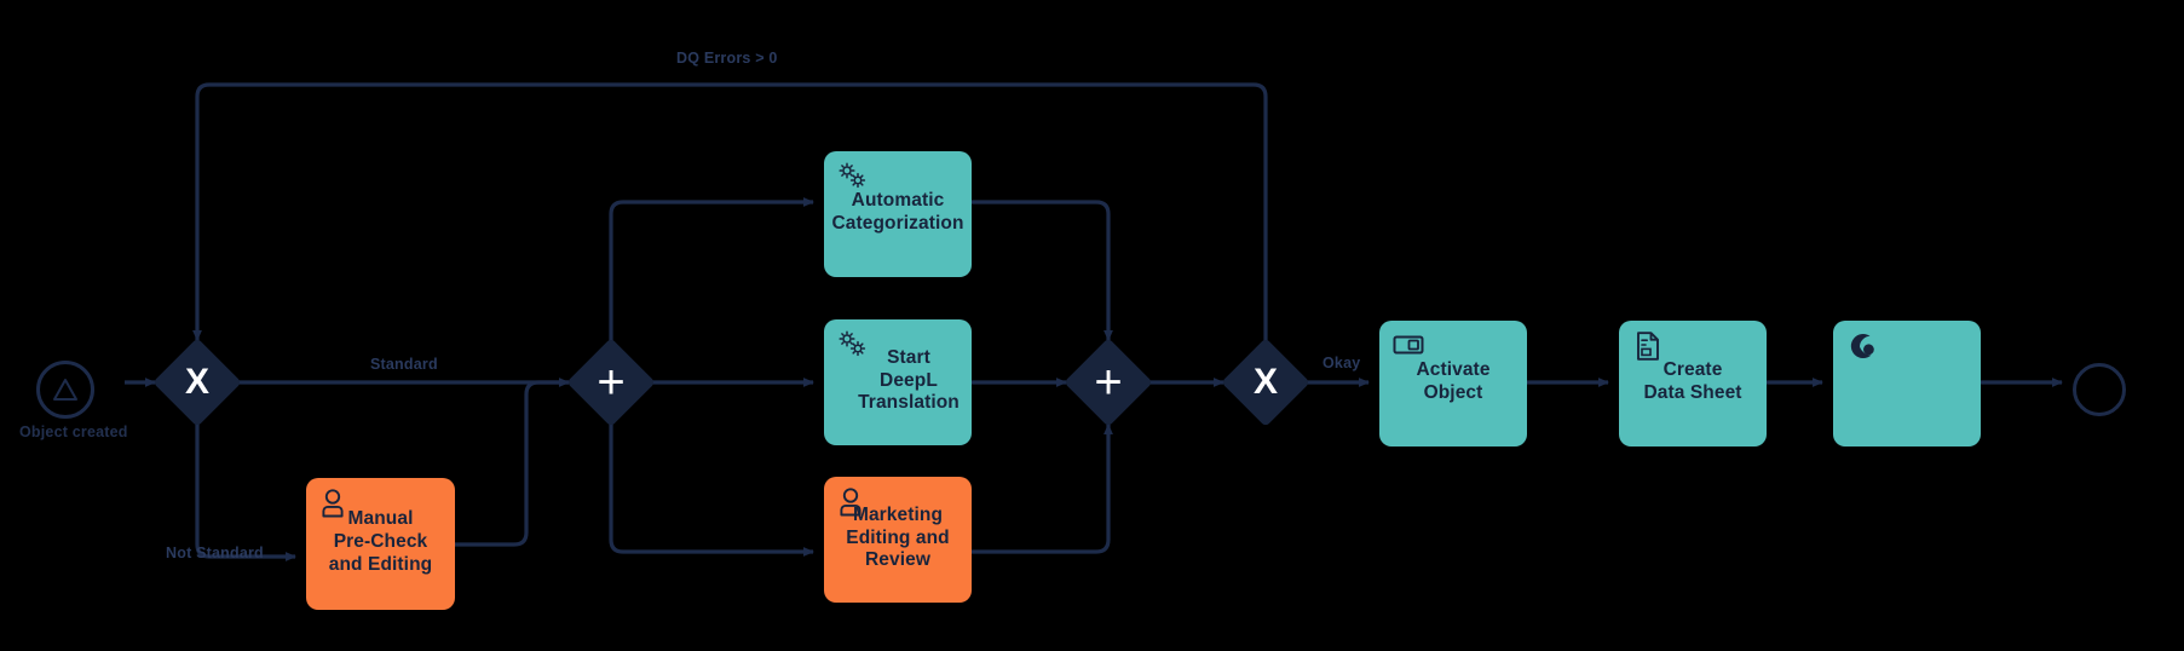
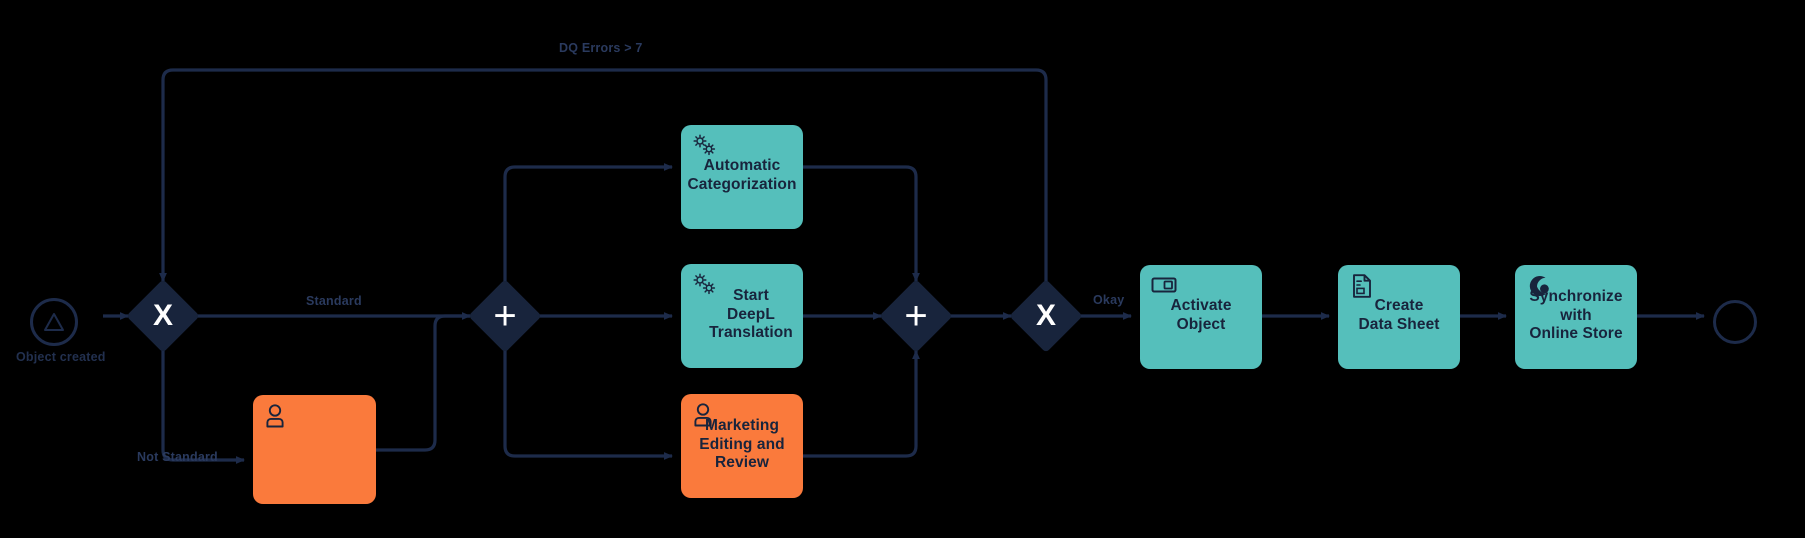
  Object created
  X
  +
  +
  X
- Manual
- Pre-Check
- and Editing
  Automatic
  Categorization
  Start
  DeepL
  Translation
  arketing
  Editing and
  Review
  Activate
  Object
  Create
  Data Sheet
+ Synchronize
+ with
+ Online Store
- DQ Errors > 0
+ DQ Errors > 7
  Standard
  Not Standard
  Okay
